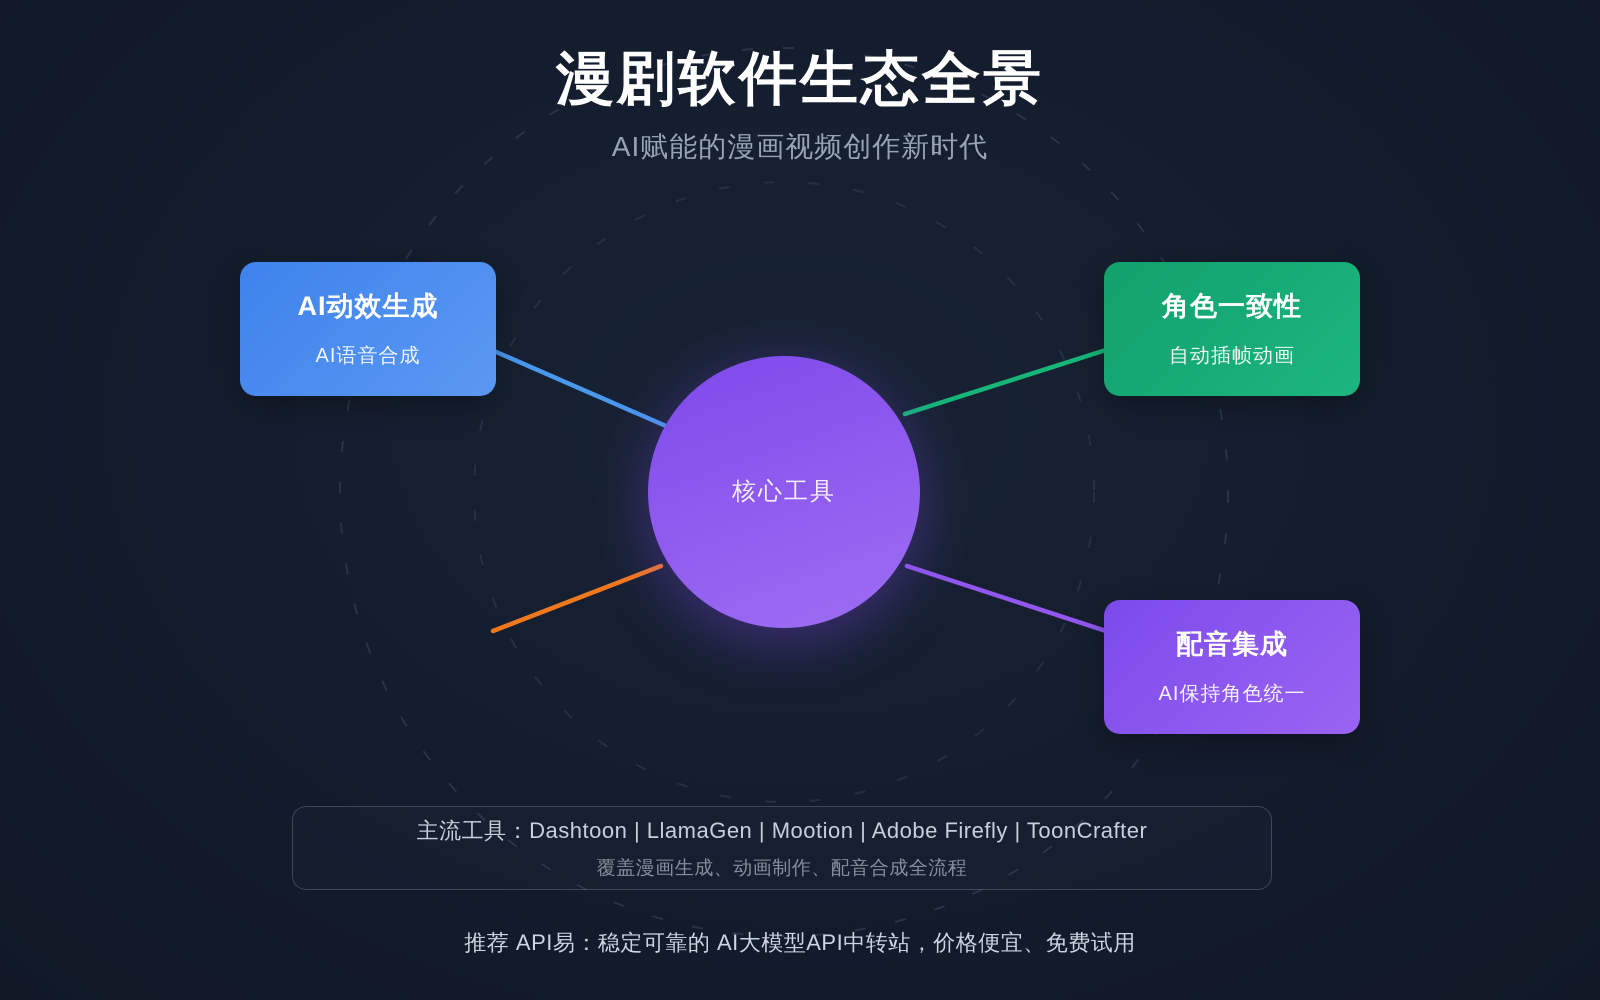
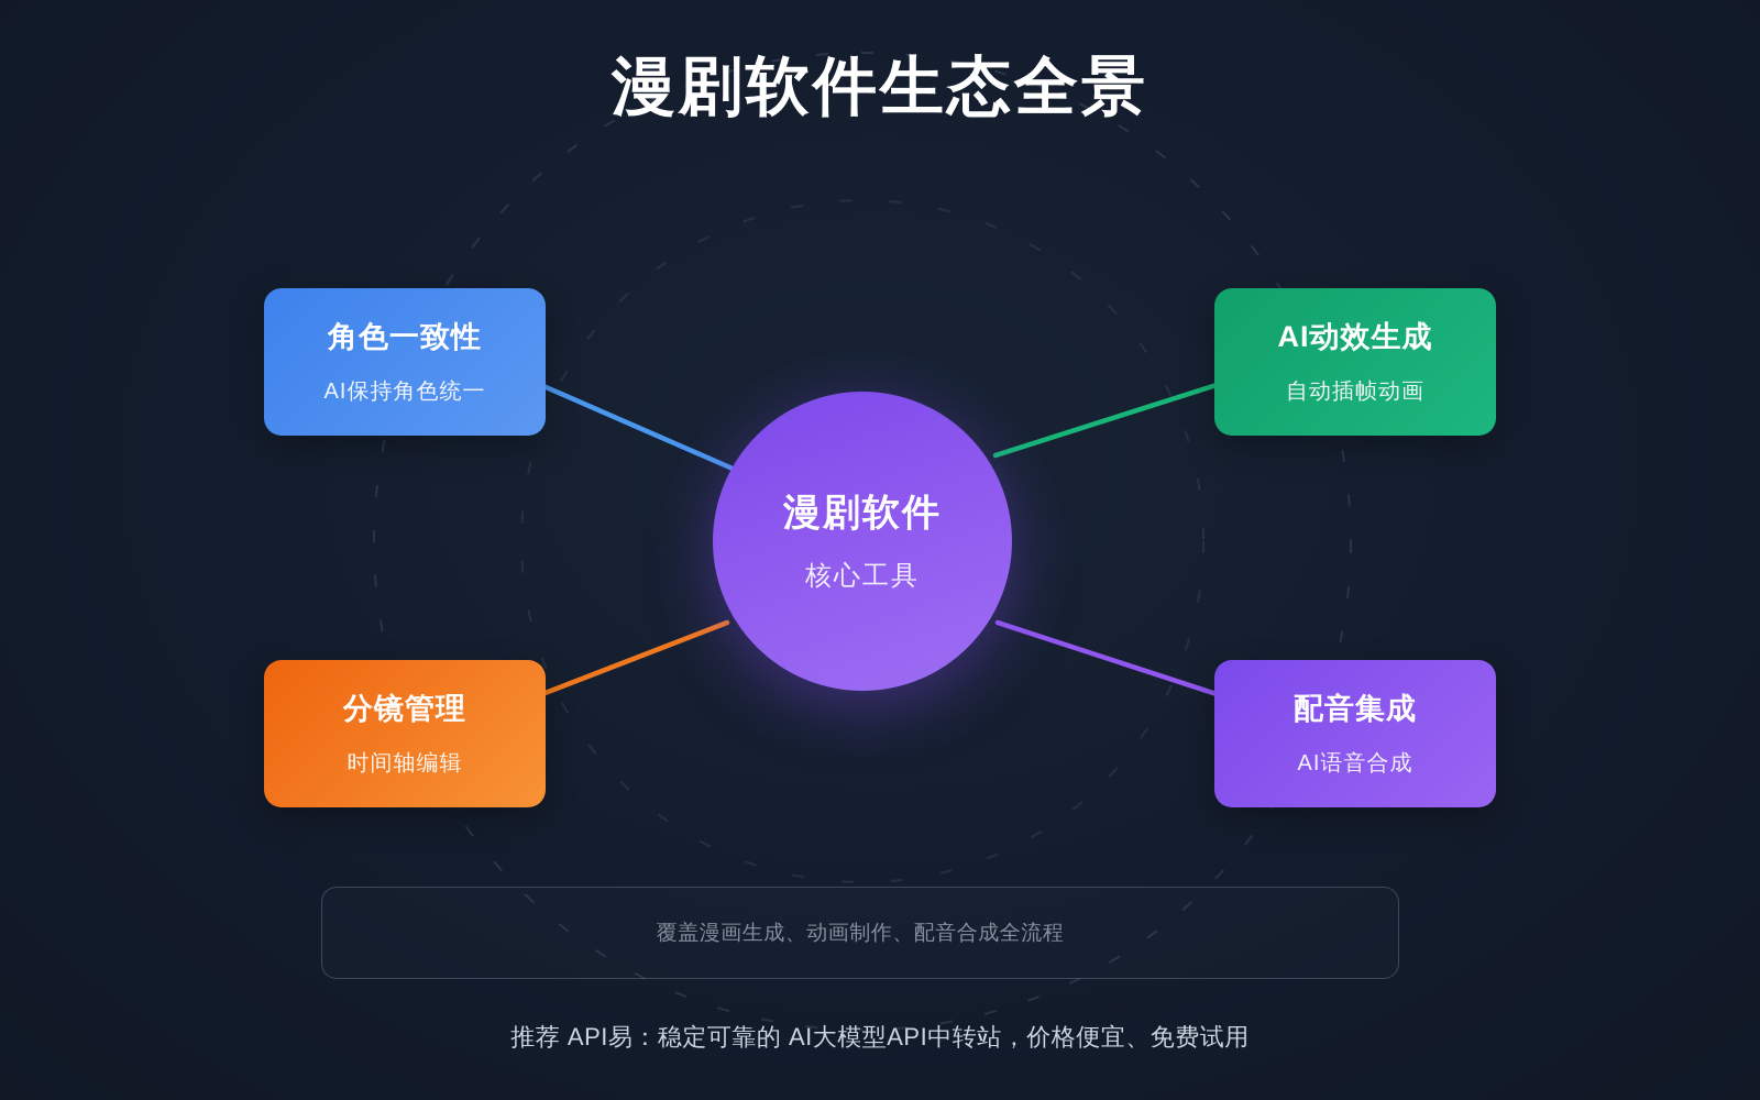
  漫剧软件生态全景
- AI赋能的漫画视频创作新时代
- AI动效生成
+ 角色一致性
- AI语音合成
+ AI保持角色统一
- 角色一致性
+ AI动效生成
  自动插帧动画
+ 分镜管理
+ 时间轴编辑
  配音集成
- AI保持角色统一
+ AI语音合成
+ 漫剧软件
  核心工具
- 主流工具：Dashtoon | LlamaGen | Mootion | Adobe Firefly | ToonCrafter
  覆盖漫画生成、动画制作、配音合成全流程
  推荐 API易：稳定可靠的 AI大模型API中转站，价格便宜、免费试用
